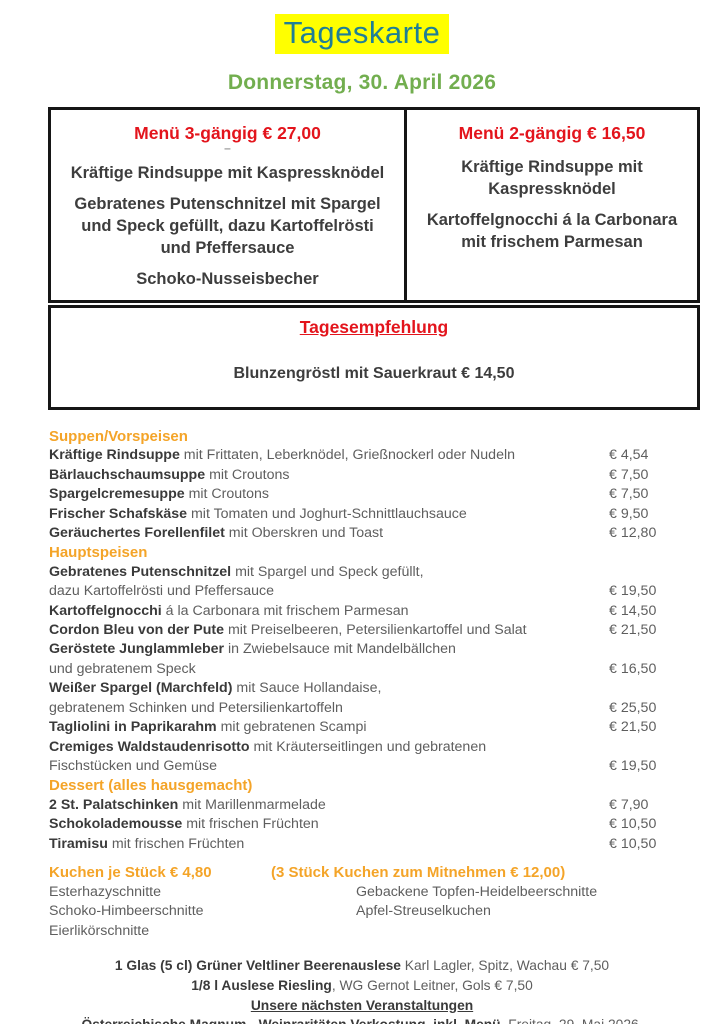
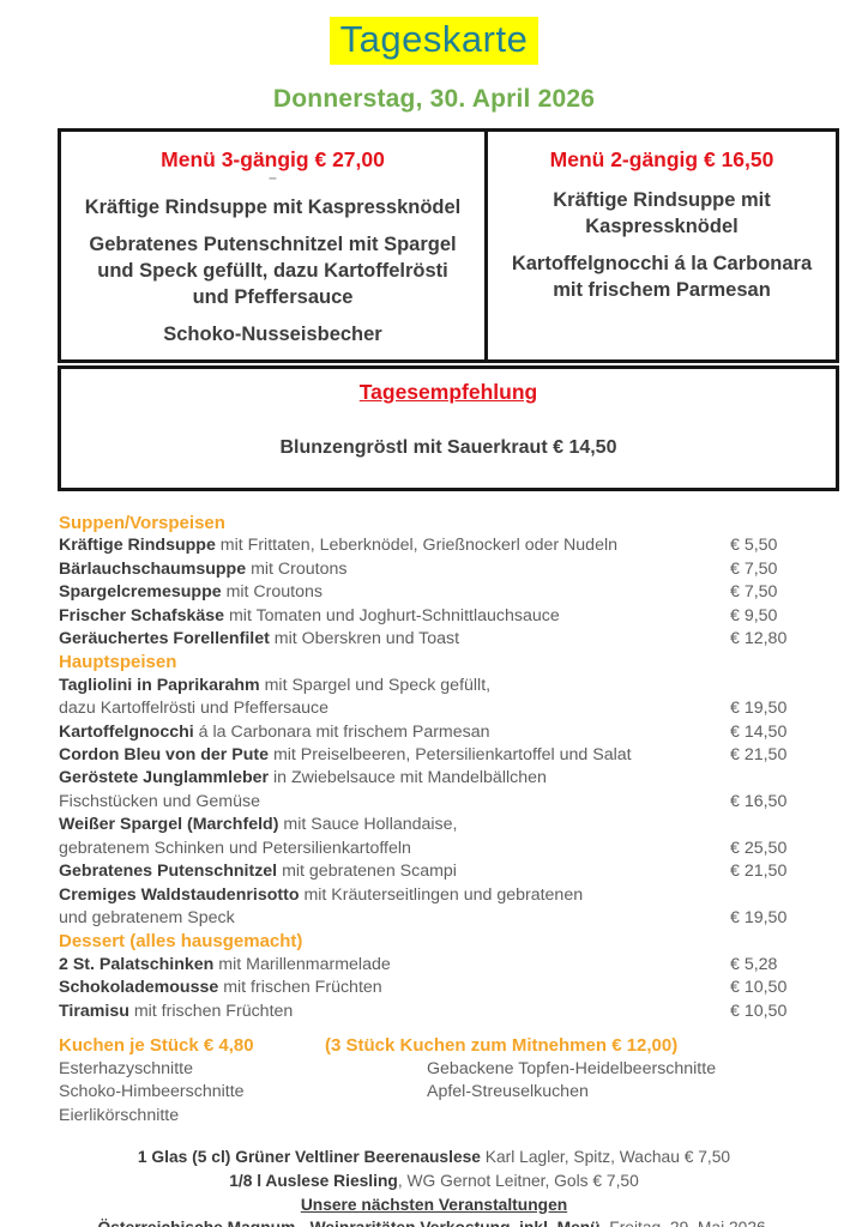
  Tageskarte
  Donnerstag, 30. April 2026
  Menü 3-gängig € 27,00
  –
  Kräftige Rindsuppe mit Kaspressknödel
  Gebratenes Putenschnitzel mit Spargel und Speck gefüllt, dazu Kartoffelrösti und Pfeffersauce
  Schoko-Nusseisbecher
  Menü 2-gängig € 16,50
  Kräftige Rindsuppe mit Kaspressknödel
  Kartoffelgnocchi á la Carbonara mit frischem Parmesan
  Tagesempfehlung
  Blunzengröstl mit Sauerkraut € 14,50
  Suppen/Vorspeisen
  Kräftige Rindsuppe mit Frittaten, Leberknödel, Grießnockerl oder Nudeln
- € 4,54
+ € 5,50
  Bärlauchschaumsuppe mit Croutons
  € 7,50
  Spargelcremesuppe mit Croutons
  € 7,50
  Frischer Schafskäse mit Tomaten und Joghurt-Schnittlauchsauce
  € 9,50
  Geräuchertes Forellenfilet mit Oberskren und Toast
  € 12,80
  Hauptspeisen
- Gebratenes Putenschnitzel mit Spargel und Speck gefüllt,
+ Tagliolini in Paprikarahm mit Spargel und Speck gefüllt,
  dazu Kartoffelrösti und Pfeffersauce
  € 19,50
  Kartoffelgnocchi á la Carbonara mit frischem Parmesan
  € 14,50
  Cordon Bleu von der Pute mit Preiselbeeren, Petersilienkartoffel und Salat
  € 21,50
  Geröstete Junglammleber in Zwiebelsauce mit Mandelbällchen
- und gebratenem Speck
+ Fischstücken und Gemüse
  € 16,50
  Weißer Spargel (Marchfeld) mit Sauce Hollandaise,
  gebratenem Schinken und Petersilienkartoffeln
  € 25,50
- Tagliolini in Paprikarahm mit gebratenen Scampi
+ Gebratenes Putenschnitzel mit gebratenen Scampi
  € 21,50
  Cremiges Waldstaudenrisotto mit Kräuterseitlingen und gebratenen
- Fischstücken und Gemüse
+ und gebratenem Speck
  € 19,50
  Dessert (alles hausgemacht)
  2 St. Palatschinken mit Marillenmarmelade
- € 7,90
+ € 5,28
  Schokolademousse mit frischen Früchten
  € 10,50
  Tiramisu mit frischen Früchten
  € 10,50
  Kuchen je Stück € 4,80
  (3 Stück Kuchen zum Mitnehmen € 12,00)
  Esterhazyschnitte
  Schoko-Himbeerschnitte
  Eierlikörschnitte
  Gebackene Topfen-Heidelbeerschnitte
  Apfel-Streuselkuchen
  1 Glas (5 cl) Grüner Veltliner Beerenauslese Karl Lagler, Spitz, Wachau € 7,50
  1/8 l Auslese Riesling, WG Gernot Leitner, Gols € 7,50
  Unsere nächsten Veranstaltungen
